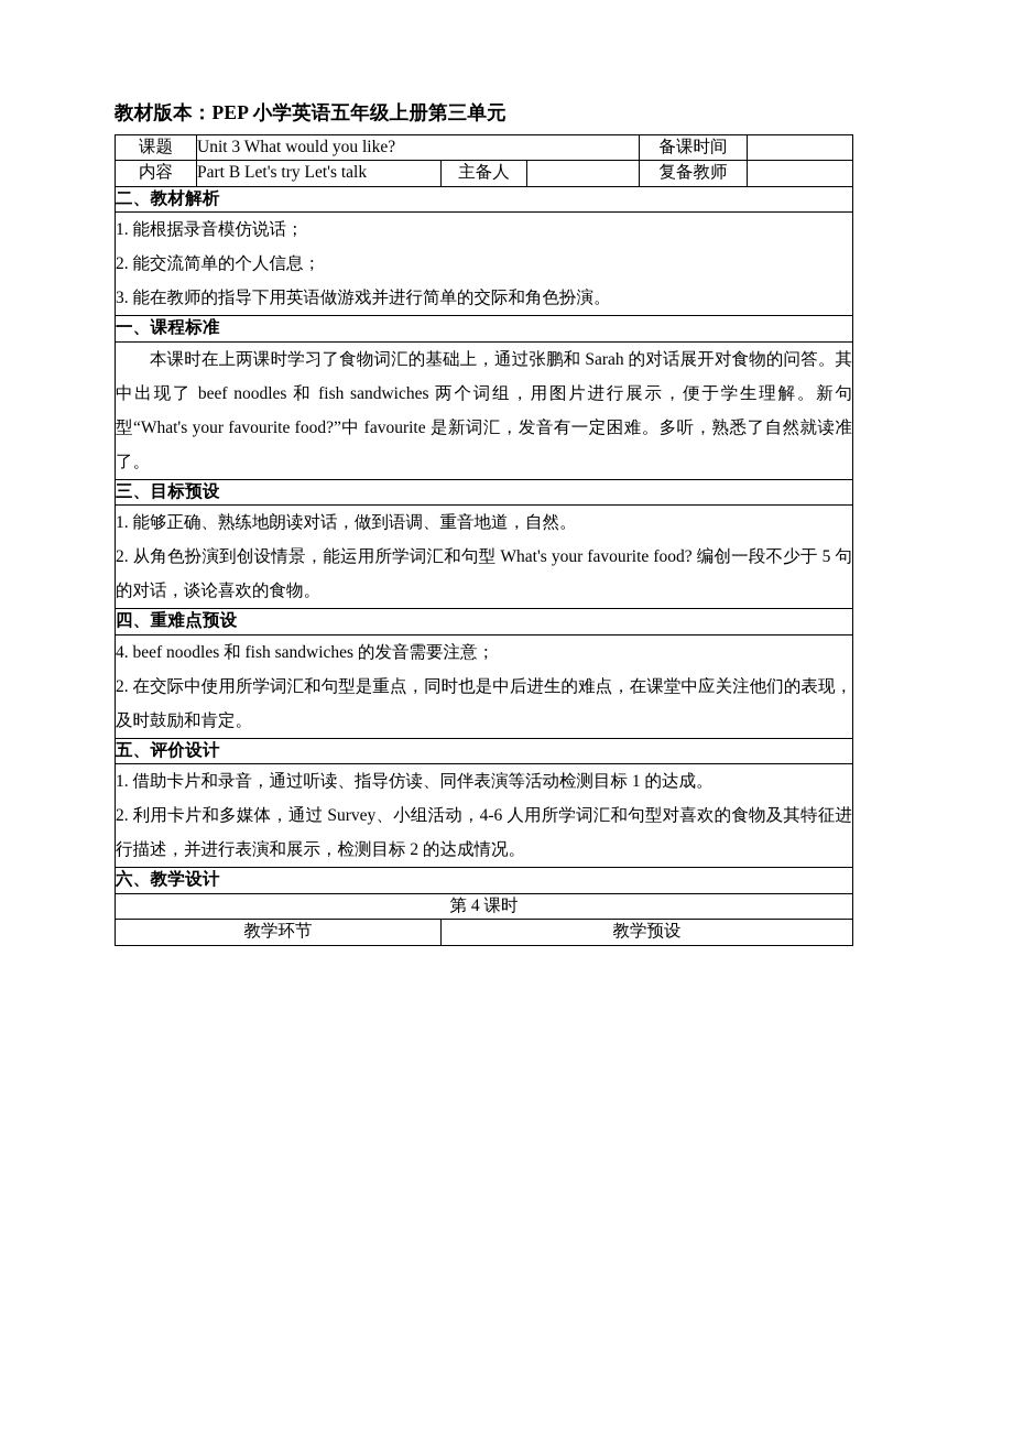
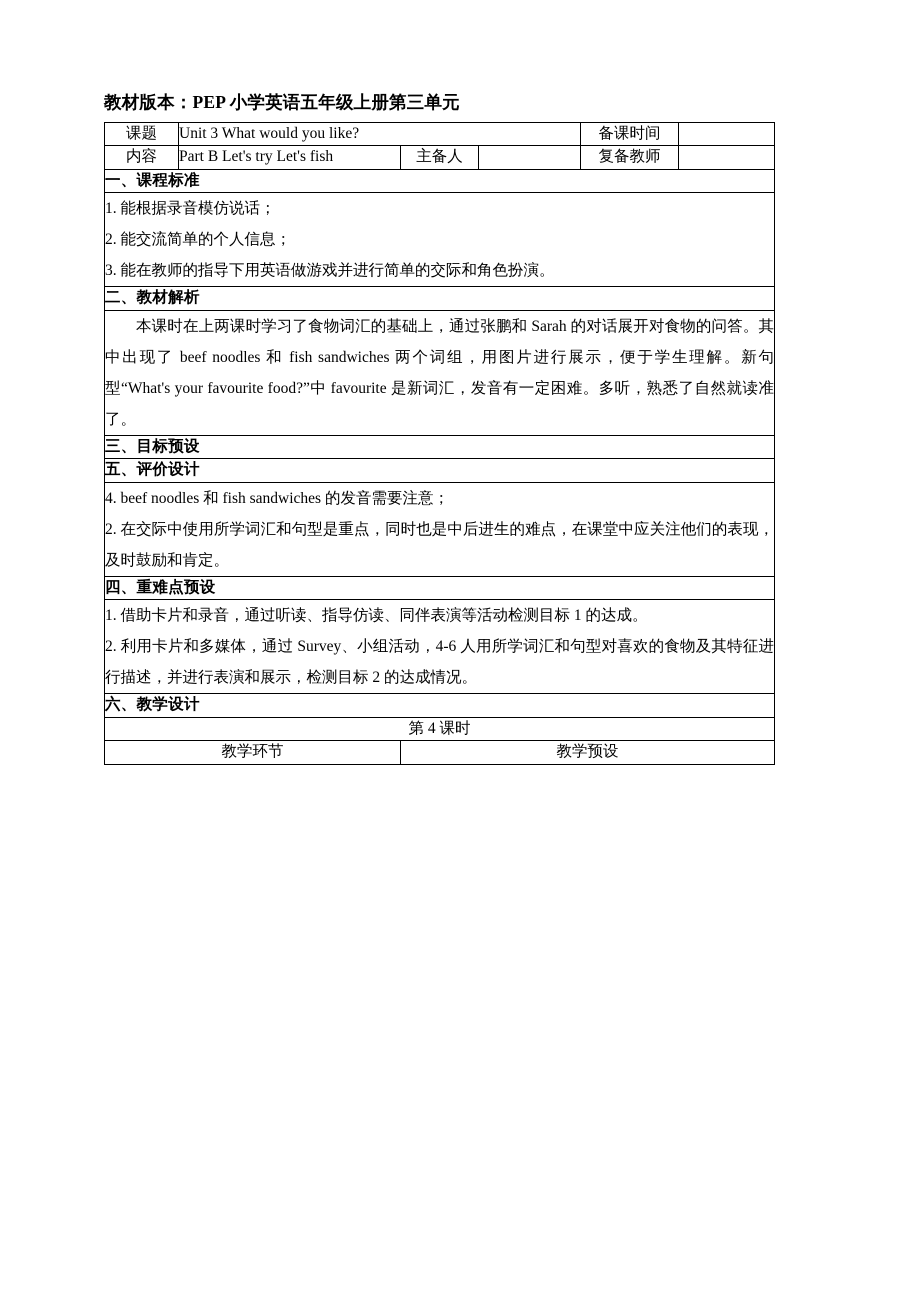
  教材版本：PEP 小学英语五年级上册第三单元
  课题	Unit 3 What would you like?	备课时间
- 内容	Part B Let's try Let's talk	主备人		复备教师
+ 内容	Part B Let's try Let's fish	主备人		复备教师
- 二、教材解析
+ 一、课程标准
  1. 能根据录音模仿说话； 2. 能交流简单的个人信息； 3. 能在教师的指导下用英语做游戏并进行简单的交际和角色扮演。
- 一、课程标准
+ 二、教材解析
  本课时在上两课时学习了食物词汇的基础上，通过张鹏和 Sarah 的对话展开对食物的问答。其中出现了 beef noodles 和 fish sandwiches 两个词组，用图片进行展示，便于学生理解。新句型“What's your favourite food?”中 favourite 是新词汇，发音有一定困难。多听，熟悉了自然就读准了。
  三、目标预设
- 1. 能够正确、熟练地朗读对话，做到语调、重音地道，自然。 2. 从角色扮演到创设情景，能运用所学词汇和句型 What's your favourite food? 编创一段不少于 5 句的对话，谈论喜欢的食物。
- 四、重难点预设
+ 五、评价设计
  4. beef noodles 和 fish sandwiches 的发音需要注意； 2. 在交际中使用所学词汇和句型是重点，同时也是中后进生的难点，在课堂中应关注他们的表现，及时鼓励和肯定。
- 五、评价设计
+ 四、重难点预设
  1. 借助卡片和录音，通过听读、指导仿读、同伴表演等活动检测目标 1 的达成。 2. 利用卡片和多媒体，通过 Survey、小组活动，4-6 人用所学词汇和句型对喜欢的食物及其特征进行描述，并进行表演和展示，检测目标 2 的达成情况。
  六、教学设计
  第 4 课时
  教学环节	教学预设
